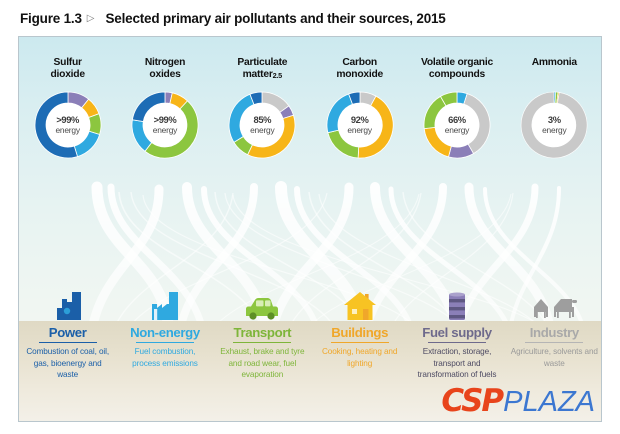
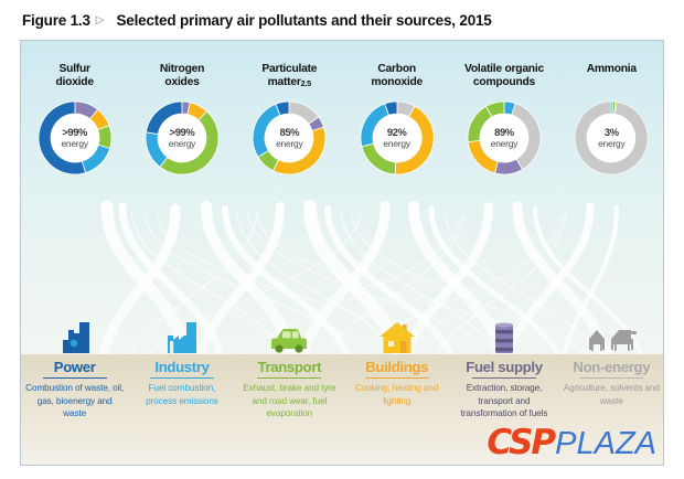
  Figure 1.3
  ▷
  Selected primary air pollutants and their sources, 2015
  Sulfur
  dioxide
  >99%
  energy
  Nitrogen
  oxides
  >99%
  energy
  Particulate
  matter2.5
  85%
  energy
  Carbon
  monoxide
  92%
  energy
  Volatile organic
  compounds
- 66%
+ 89%
  energy
  Ammonia
  3%
  energy
  Power
- Combustion of coal, oil, gas, bioenergy and waste
+ Combustion of waste, oil, gas, bioenergy and waste
- Non-energy
+ Industry
  Fuel combustion, process emissions
  Transport
  Exhaust, brake and tyre and road wear, fuel evaporation
  Buildings
  Cooking, heating and lighting
  Fuel supply
  Extraction, storage, transport and transformation of fuels
- Industry
+ Non-energy
  Agriculture, solvents and waste
  CSP
  PLAZA
